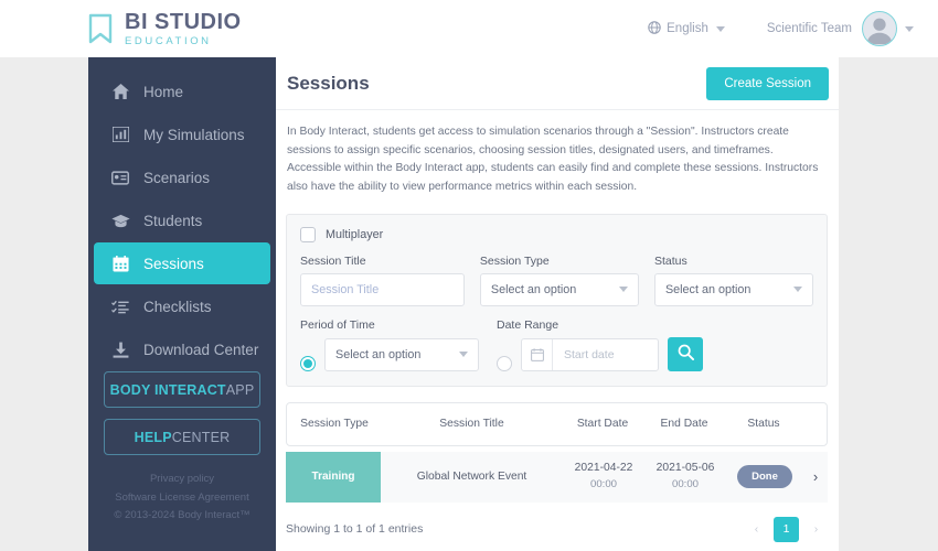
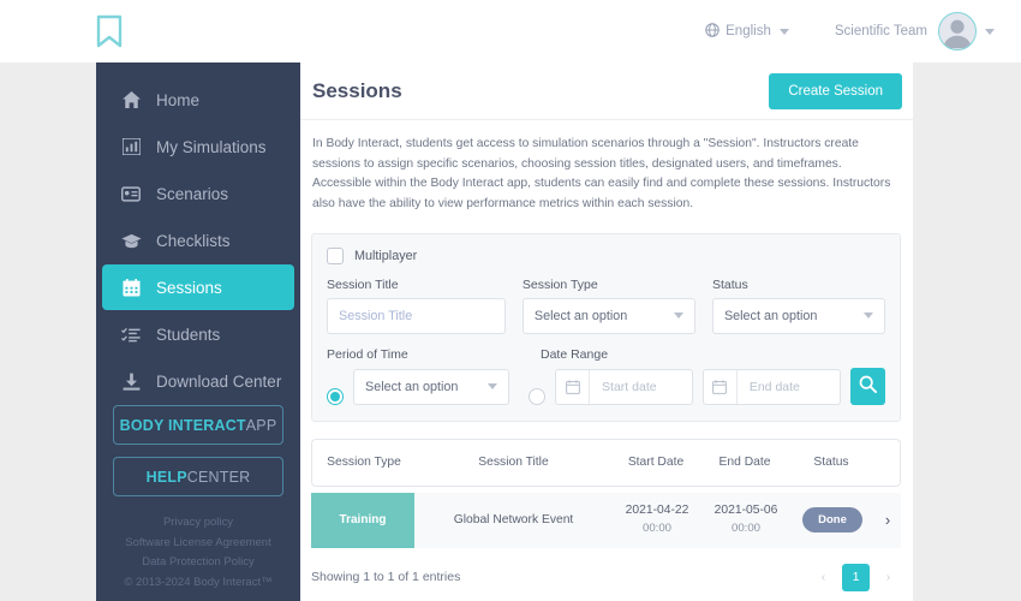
- BI STUDIO
- EDUCATION
  English
  Scientific Team
  Home
  My Simulations
  Scenarios
- Students
+ Checklists
  Sessions
- Checklists
+ Students
  Download Center
  BODY INTERACT
  APP
  HELP
  CENTER
  Privacy policy
  Software License Agreement
+ Data Protection Policy
  © 2013-2024 Body Interact™
  Sessions
  Create Session
  In Body Interact, students get access to simulation scenarios through a "Session". Instructors create sessions to assign specific scenarios, choosing session titles, designated users, and timeframes. Accessible within the Body Interact app, students can easily find and complete these sessions. Instructors also have the ability to view performance metrics within each session.
  Multiplayer
  Session Title
  Session Title
  Session Type
  Select an option
  Status
  Select an option
  Period of Time
  Date Range
  Select an option
  Start date
+ End date
  Session Type
  Session Title
  Start Date
  End Date
  Status
  Training
  Global Network Event
  2021-04-22
  00:00
  2021-05-06
  00:00
  Done
  ›
  Showing 1 to 1 of 1 entries
  ‹
  1
  ›
